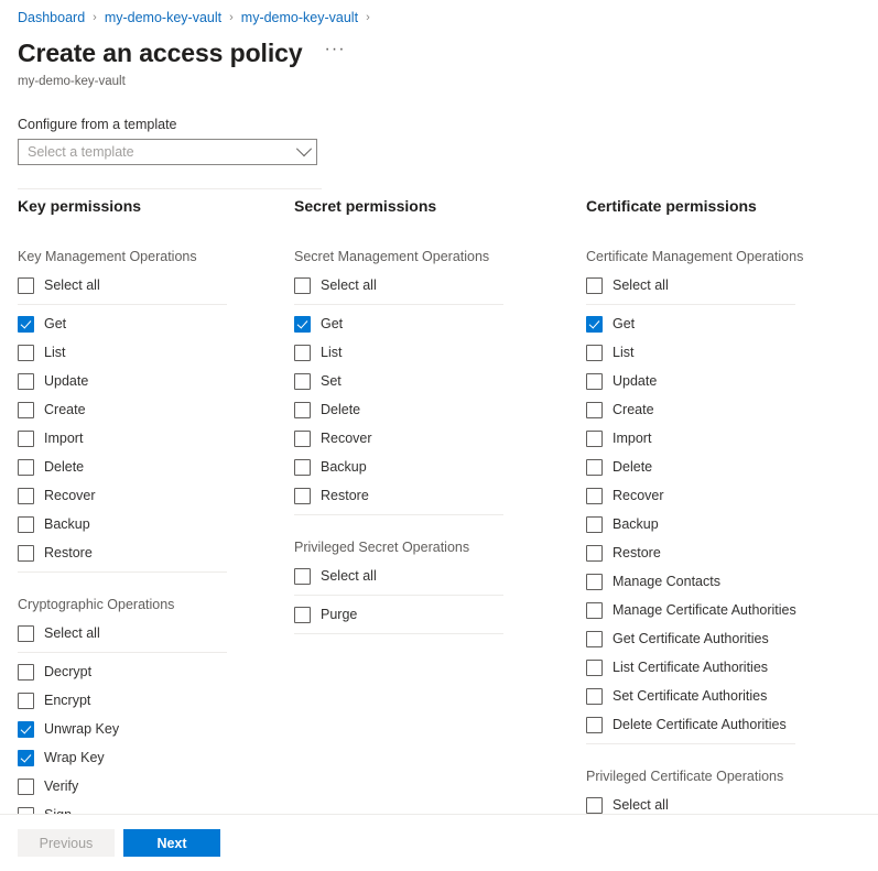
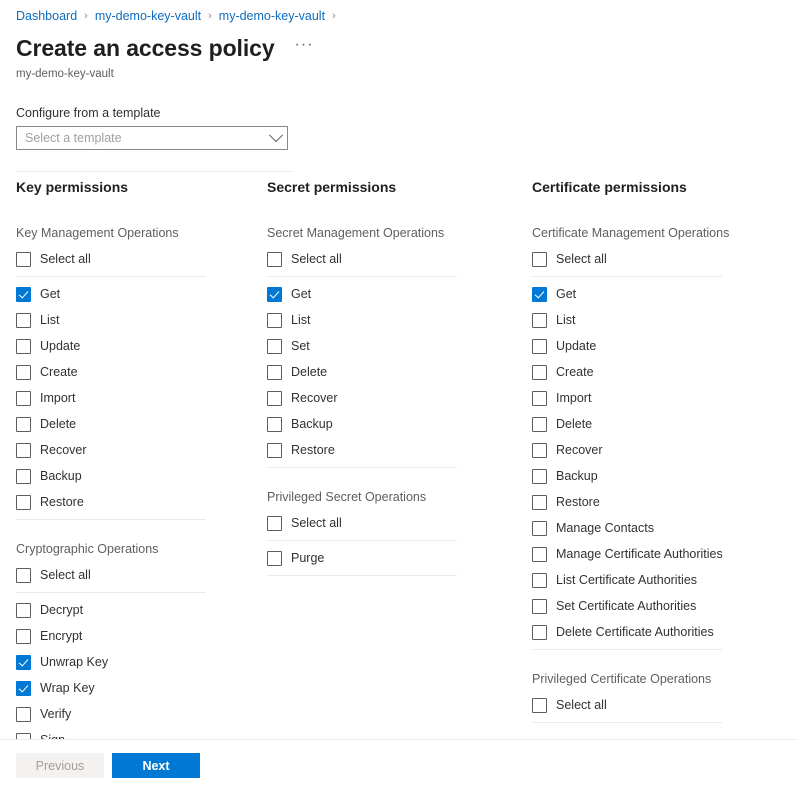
  Dashboard
  ›
  my-demo-key-vault
  ›
  my-demo-key-vault
  ›
  Create an access policy
  ···
  my-demo-key-vault
  Configure from a template
  Select a template
  Key permissions
  Key Management Operations
  Select all
  Get
  List
  Update
  Create
  Import
  Delete
  Recover
  Backup
  Restore
  Cryptographic Operations
  Select all
  Decrypt
  Encrypt
  Unwrap Key
  Wrap Key
  Verify
  Secret permissions
  Secret Management Operations
  Select all
  Get
  List
  Set
  Delete
  Recover
  Backup
  Restore
  Privileged Secret Operations
  Select all
  Purge
  Certificate permissions
  Certificate Management Operations
  Select all
  Get
  List
  Update
  Create
  Import
  Delete
  Recover
  Backup
  Restore
  Manage Contacts
  Manage Certificate Authorities
- Get Certificate Authorities
  List Certificate Authorities
  Set Certificate Authorities
  Delete Certificate Authorities
  Privileged Certificate Operations
  Select all
  Previous
  Next
